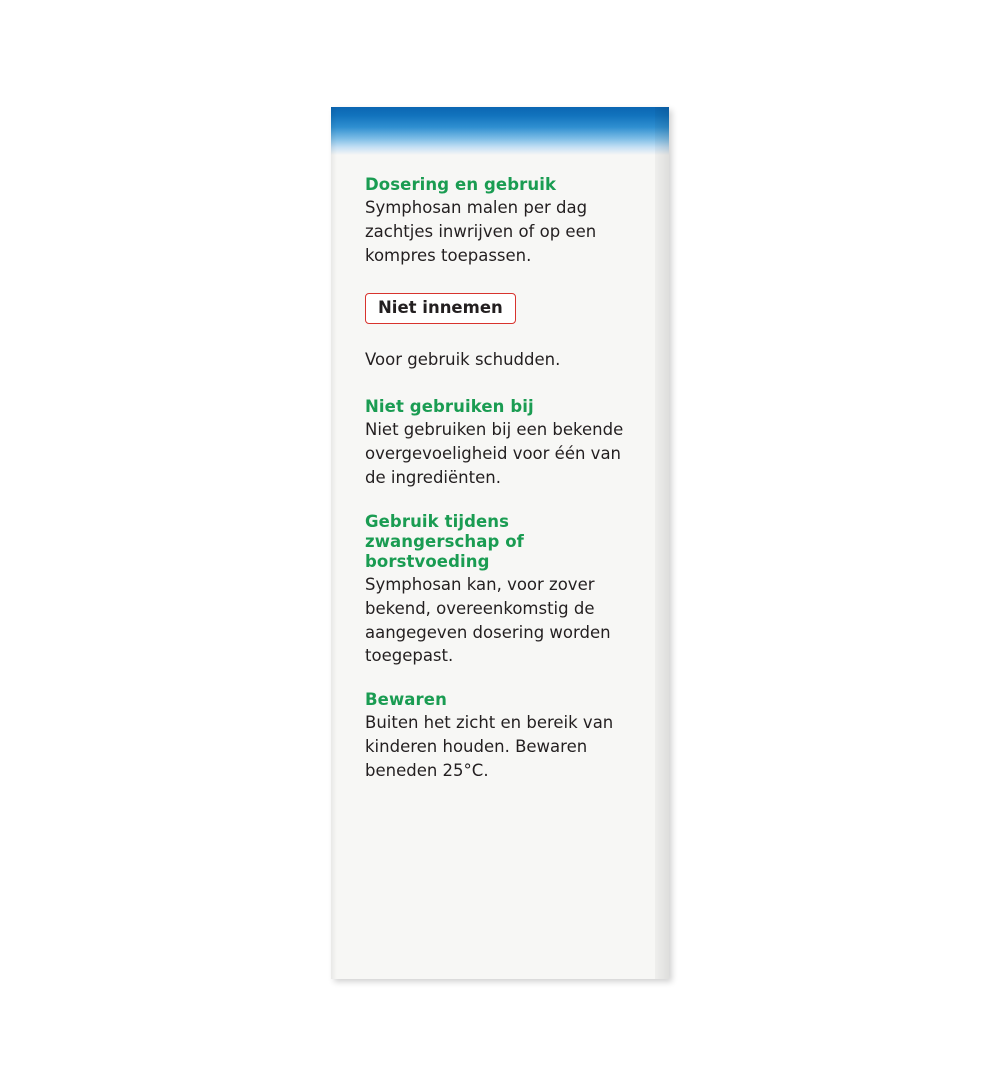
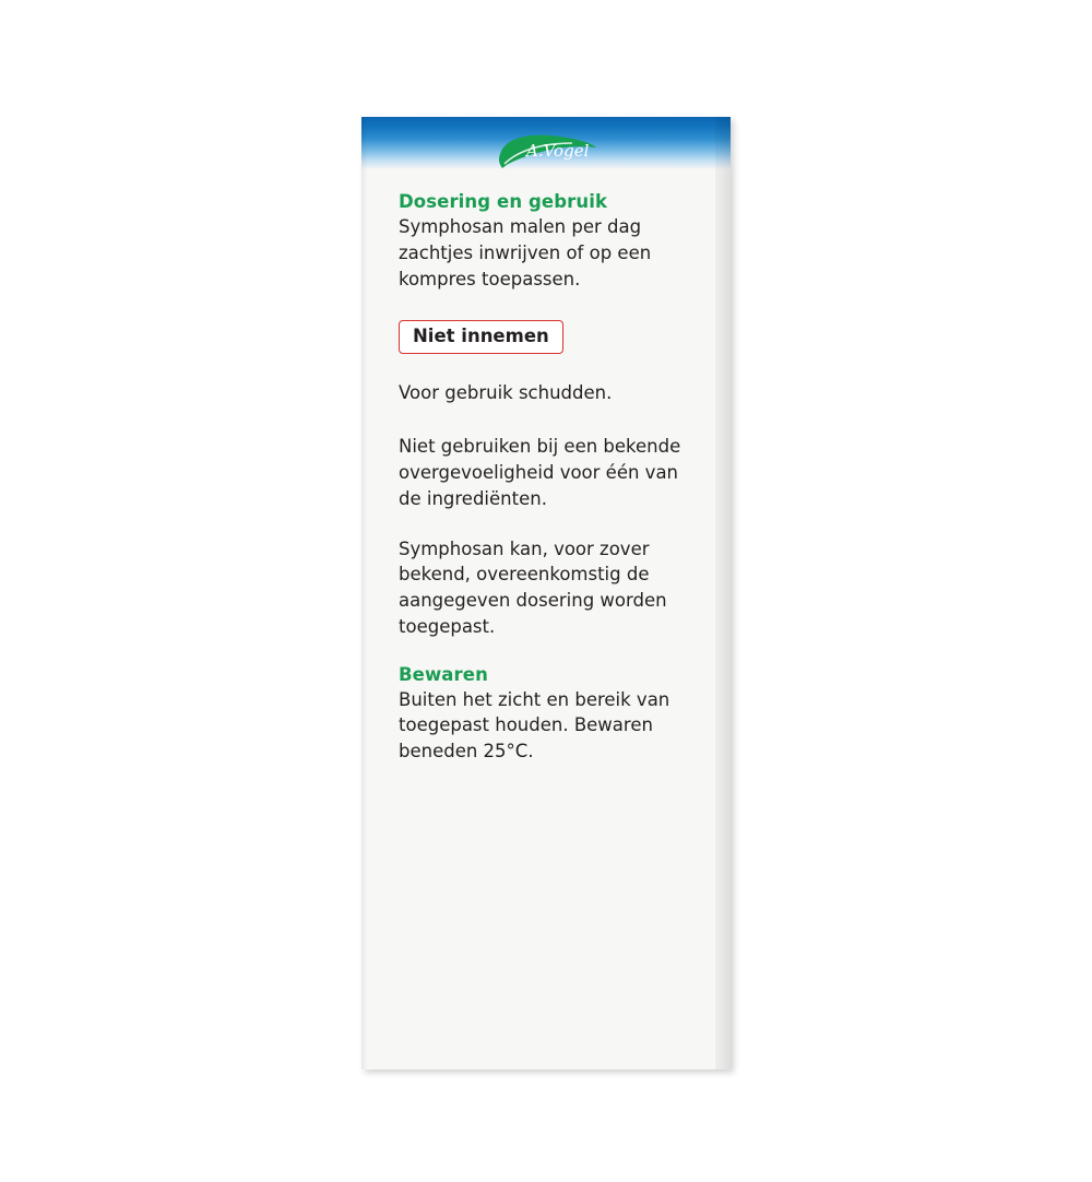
+ A.Vogel
  Dosering en gebruik
  Symphosan malen per dag zachtjes inwrijven of op een kompres toepassen.
  Niet innemen
  Voor gebruik schudden.
- Niet gebruiken bij
  Niet gebruiken bij een bekende overgevoeligheid voor één van de ingrediënten.
- Gebruik tijdens zwangerschap of borstvoeding
  Symphosan kan, voor zover bekend, overeenkomstig de aangegeven dosering worden toegepast.
  Bewaren
- Buiten het zicht en bereik van kinderen houden. Bewaren beneden 25°C.
+ Buiten het zicht en bereik van toegepast houden. Bewaren beneden 25°C.
